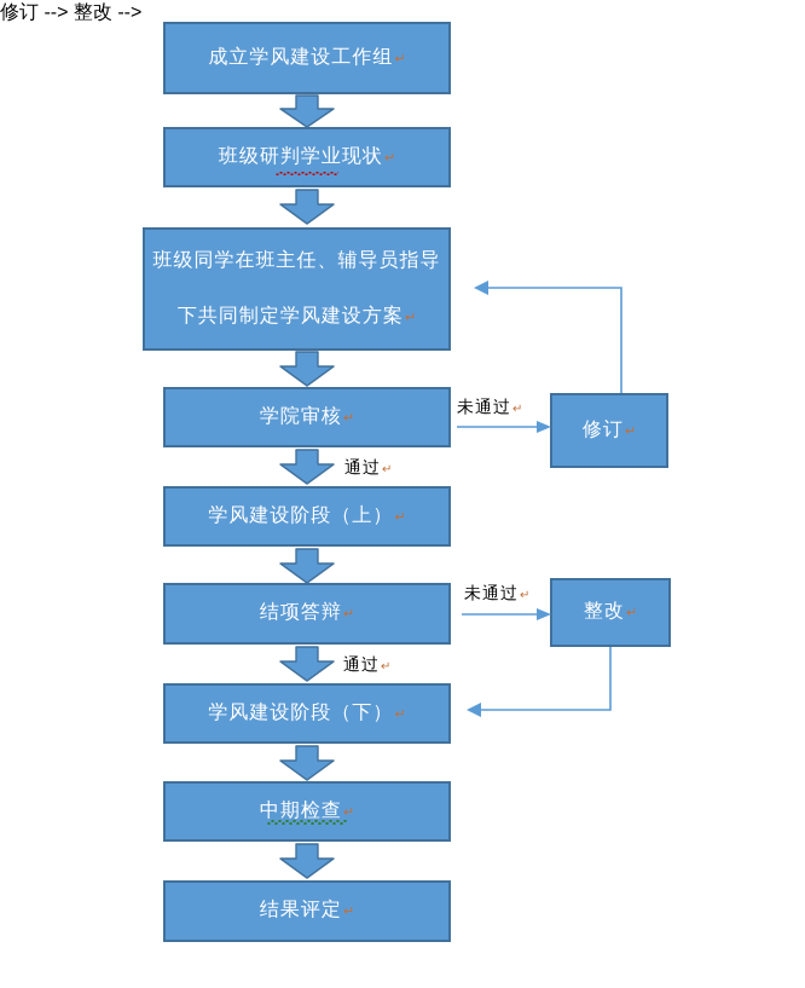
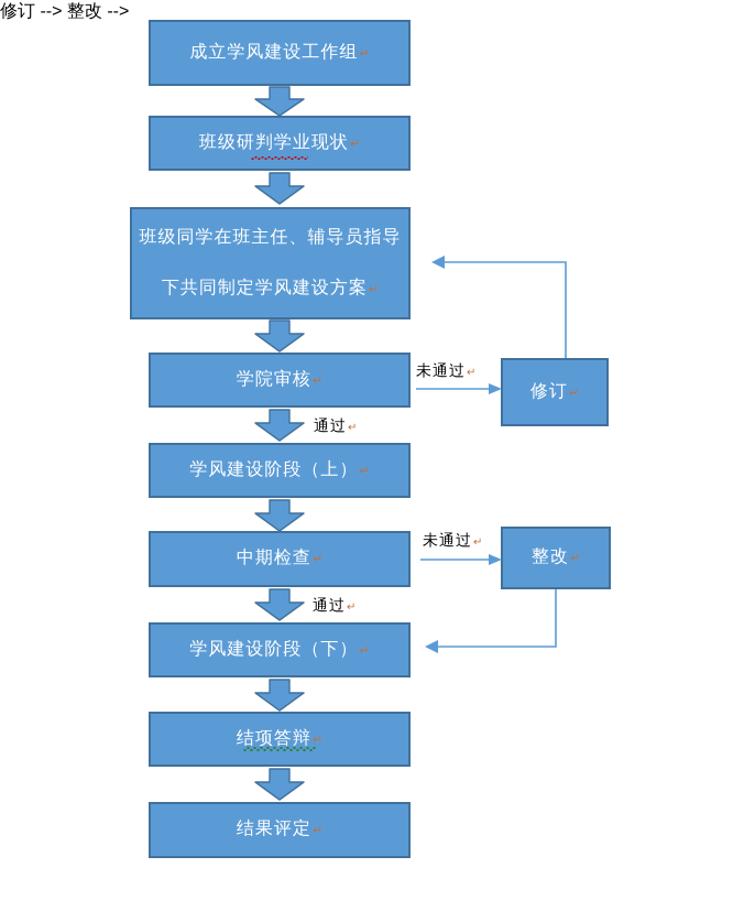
  成立学风建设工作组↵
  班级研判学业现状↵
  班级同学在班主任、辅导员指导
  下共同制定学风建设方案↵
  学院审核↵
  通过↵
  学风建设阶段（上）↵
- 结项答辩↵
+ 中期检查↵
  通过↵
  学风建设阶段（下）↵
- 中期检查↵
+ 结项答辩↵
  结果评定↵
  修订↵
  整改↵
  修订 -->
  未通过↵
  整改 -->
  未通过↵
